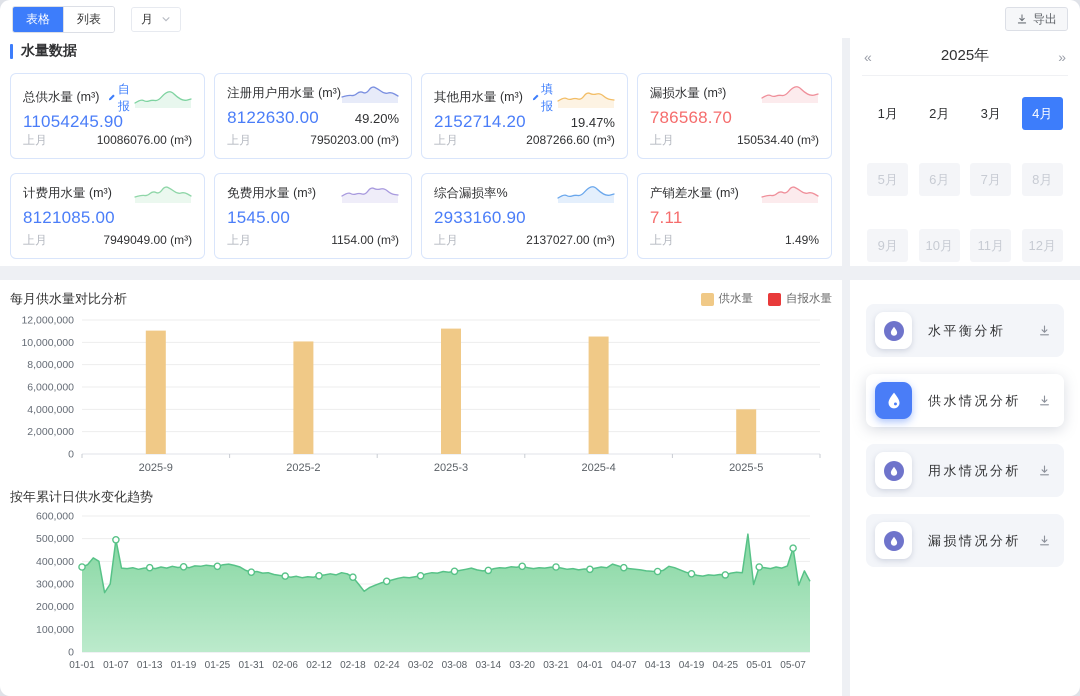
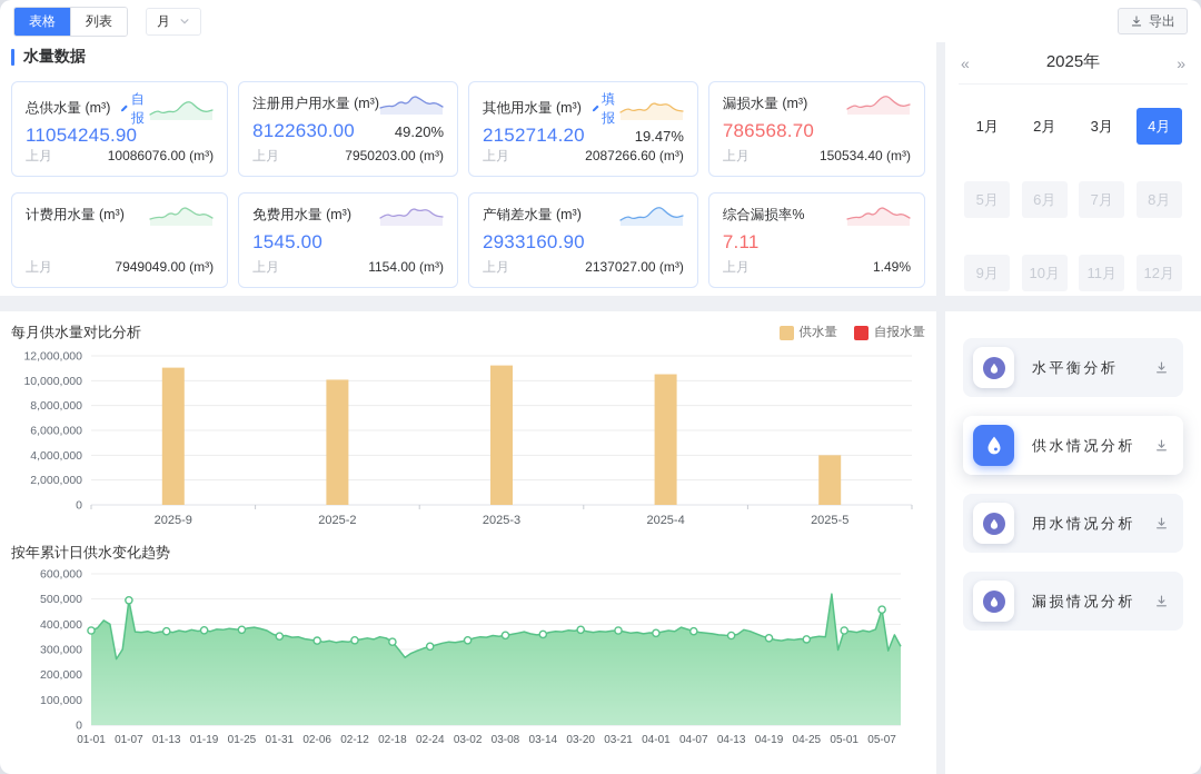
  表格
  列表
  月
  导出
  水量数据
  总供水量 (m³)
  自报
  11054245.90
  上月
  10086076.00 (m³)
  注册用户用水量 (m³)
  8122630.00
  49.20%
  上月
  7950203.00 (m³)
  其他用水量 (m³)
  填报
  2152714.20
  19.47%
  上月
  2087266.60 (m³)
  漏损水量 (m³)
  786568.70
  上月
  150534.40 (m³)
  计费用水量 (m³)
- 8121085.00
  上月
  7949049.00 (m³)
  免费用水量 (m³)
  1545.00
  上月
  1154.00 (m³)
- 综合漏损率%
+ 产销差水量 (m³)
  2933160.90
  上月
  2137027.00 (m³)
- 产销差水量 (m³)
+ 综合漏损率%
  7.11
  上月
  1.49%
  每月供水量对比分析
  供水量
  自报水量
  0
  2,000,000
  4,000,000
  6,000,000
  8,000,000
  10,000,000
  12,000,000
  2025-9
  2025-2
  2025-3
  2025-4
  2025-5
  按年累计日供水变化趋势
  0
  100,000
  200,000
  300,000
  400,000
  500,000
  600,000
  01-01
  01-07
  01-13
  01-19
  01-25
  01-31
  02-06
  02-12
  02-18
  02-24
  03-02
  03-08
  03-14
  03-20
  03-21
  04-01
  04-07
  04-13
  04-19
  04-25
  05-01
  05-07
  «
  2025年
  »
  1月
  2月
  3月
  4月
  5月
  6月
  7月
  8月
  9月
  10月
  11月
  12月
  水平衡分析
  供水情况分析
  用水情况分析
  漏损情况分析
